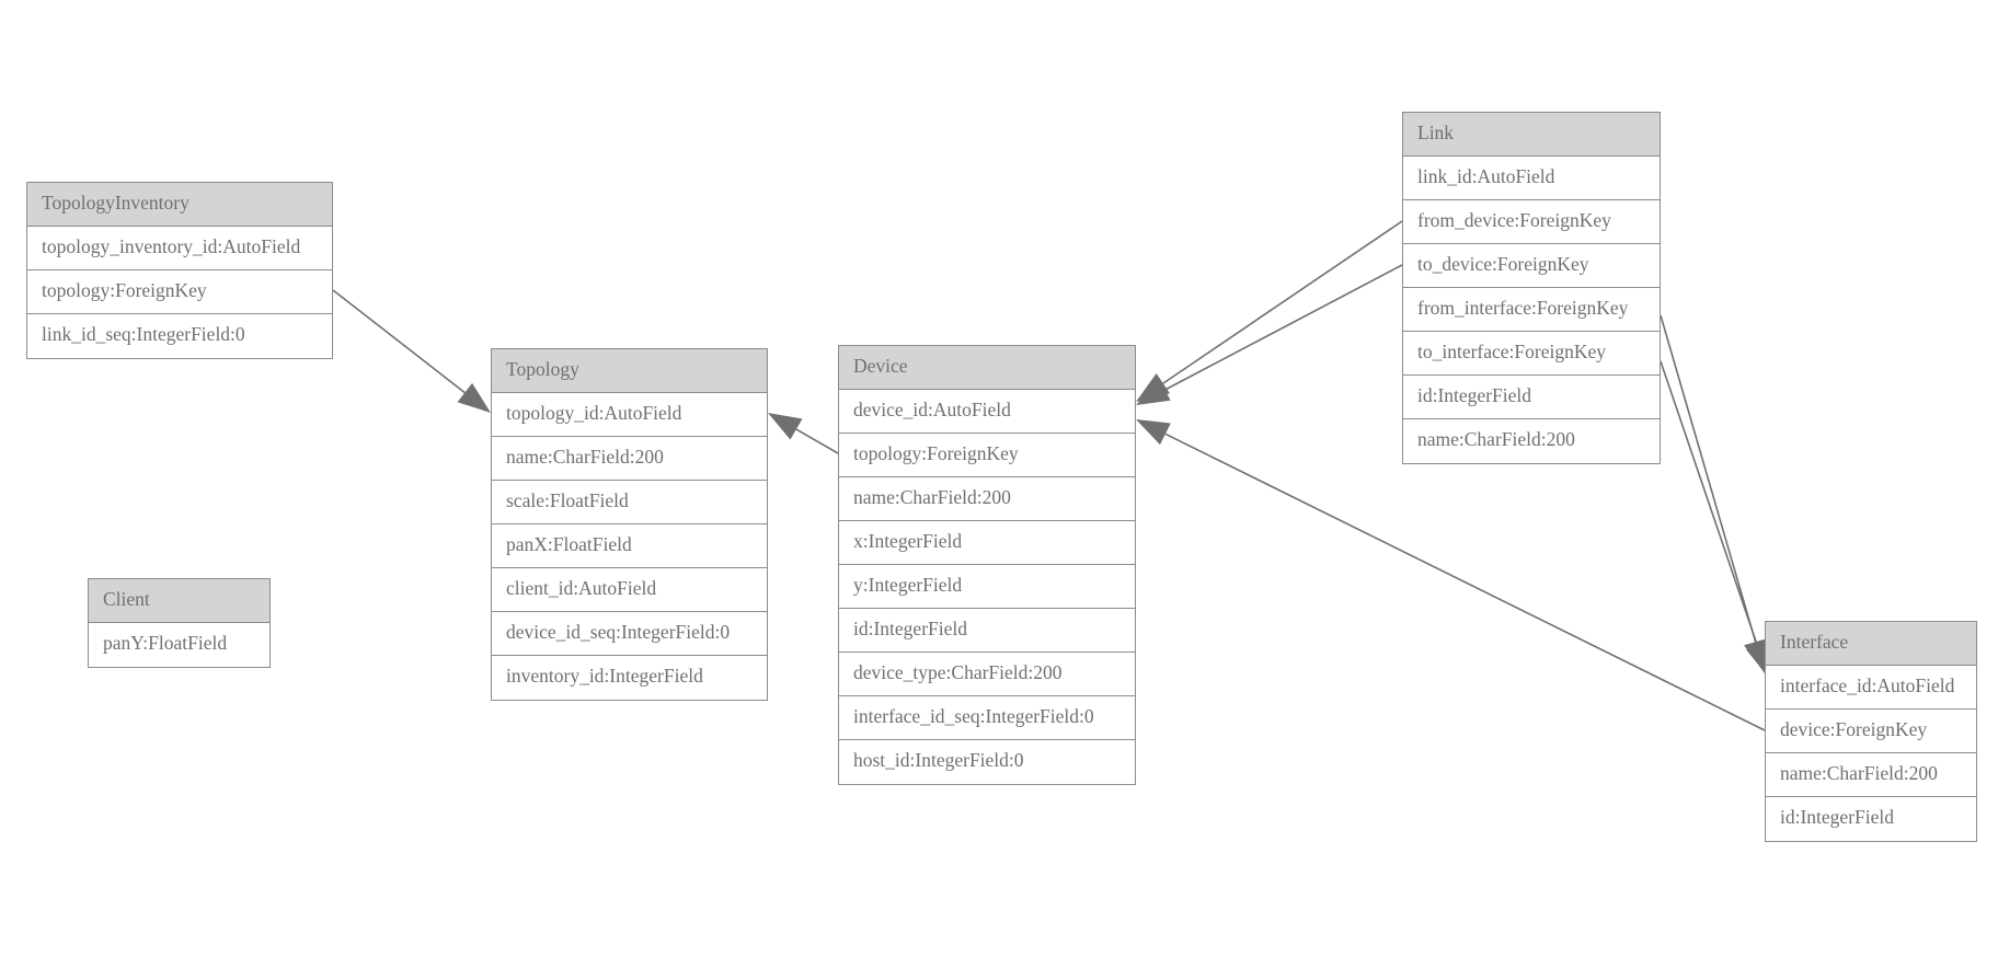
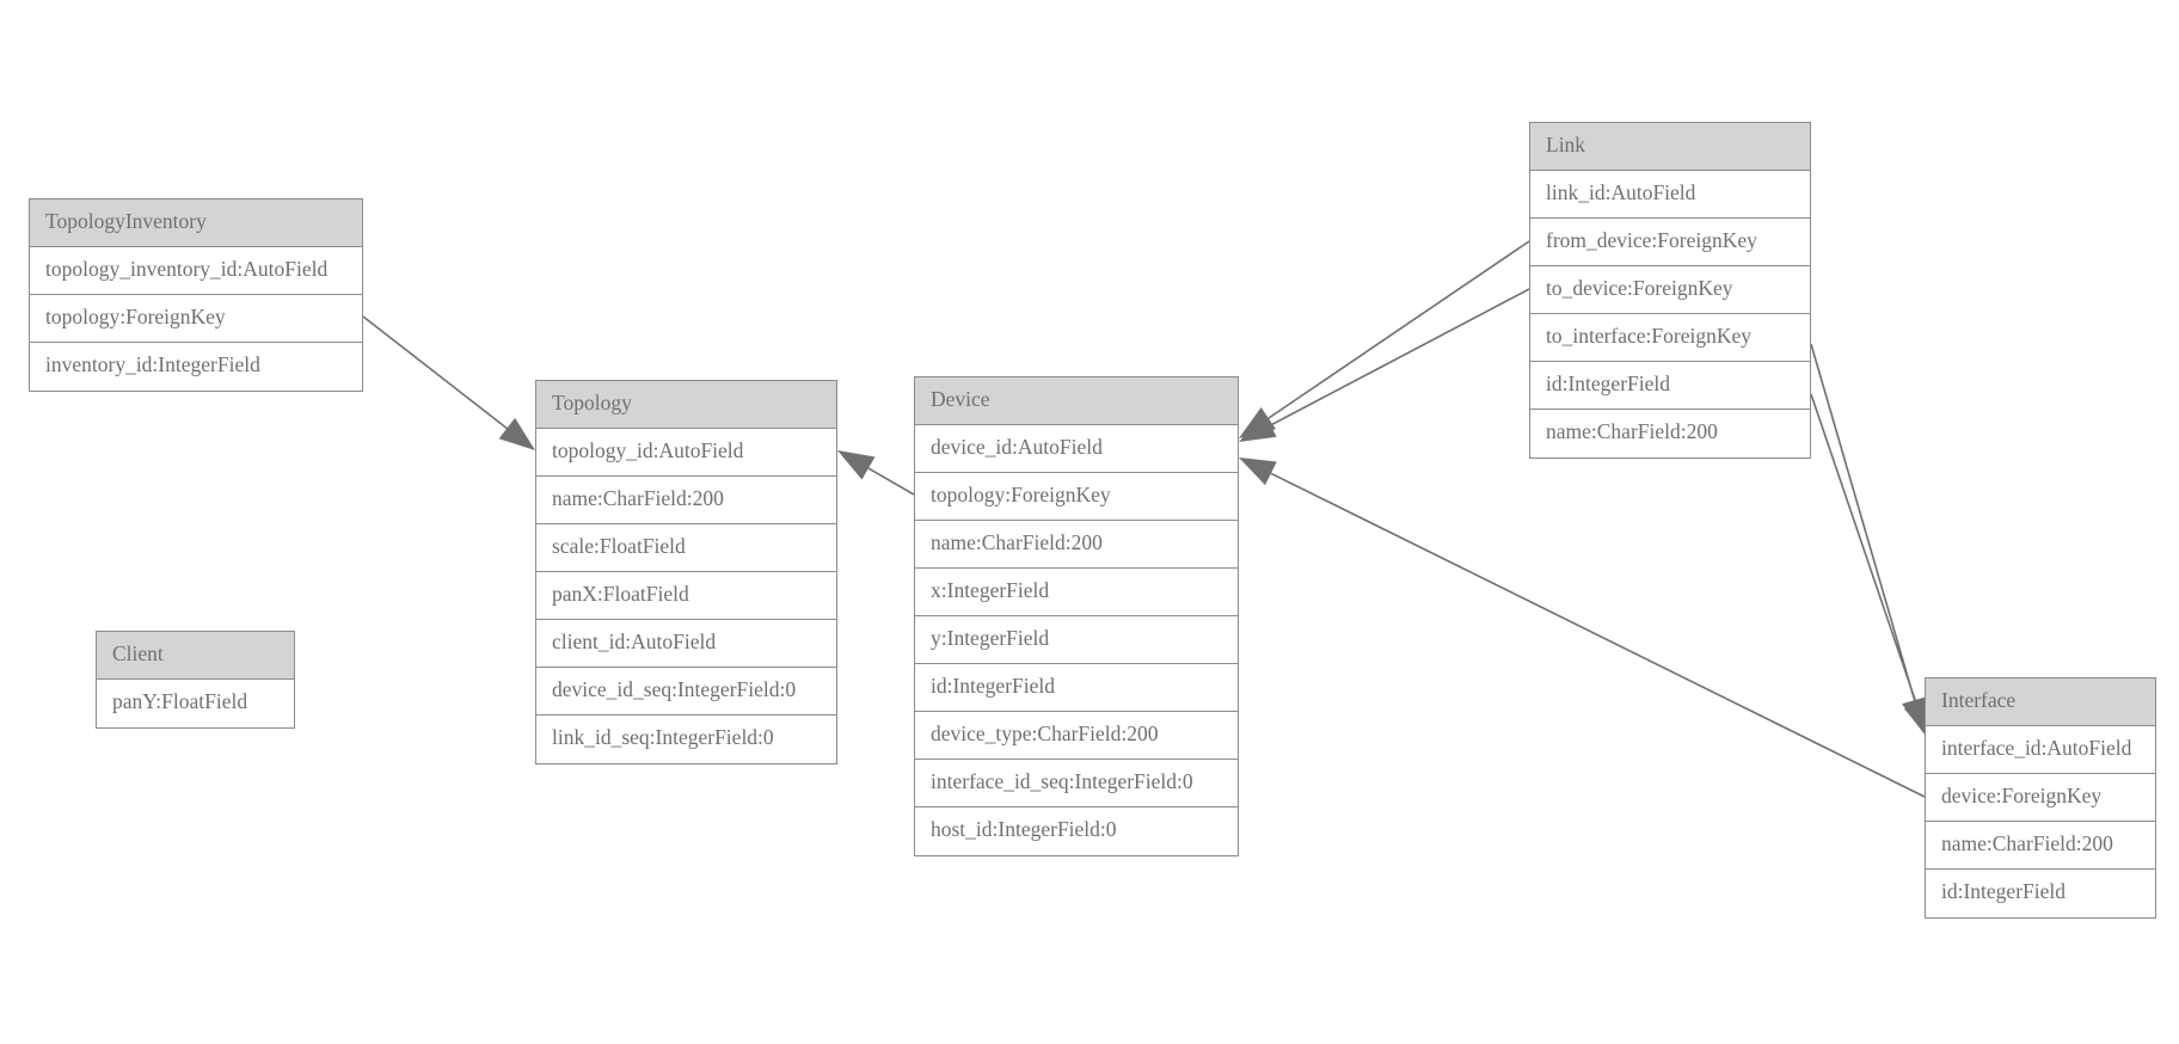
  TopologyInventory
  topology_inventory_id:AutoField
  topology:ForeignKey
- link_id_seq:IntegerField:0
+ inventory_id:IntegerField
  Client
  panY:FloatField
  Topology
  topology_id:AutoField
  name:CharField:200
  scale:FloatField
  panX:FloatField
  client_id:AutoField
  device_id_seq:IntegerField:0
- inventory_id:IntegerField
+ link_id_seq:IntegerField:0
  Device
  device_id:AutoField
  topology:ForeignKey
  name:CharField:200
  x:IntegerField
  y:IntegerField
  id:IntegerField
  device_type:CharField:200
  interface_id_seq:IntegerField:0
  host_id:IntegerField:0
  Link
  link_id:AutoField
  from_device:ForeignKey
  to_device:ForeignKey
- from_interface:ForeignKey
  to_interface:ForeignKey
  id:IntegerField
  name:CharField:200
  Interface
  interface_id:AutoField
  device:ForeignKey
  name:CharField:200
  id:IntegerField
